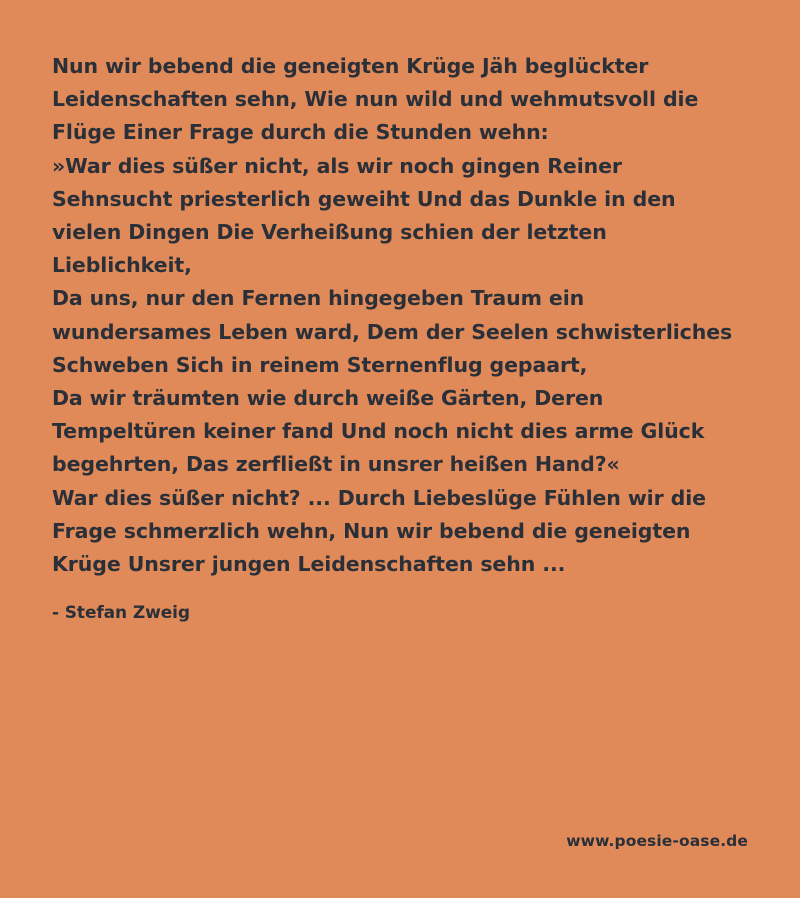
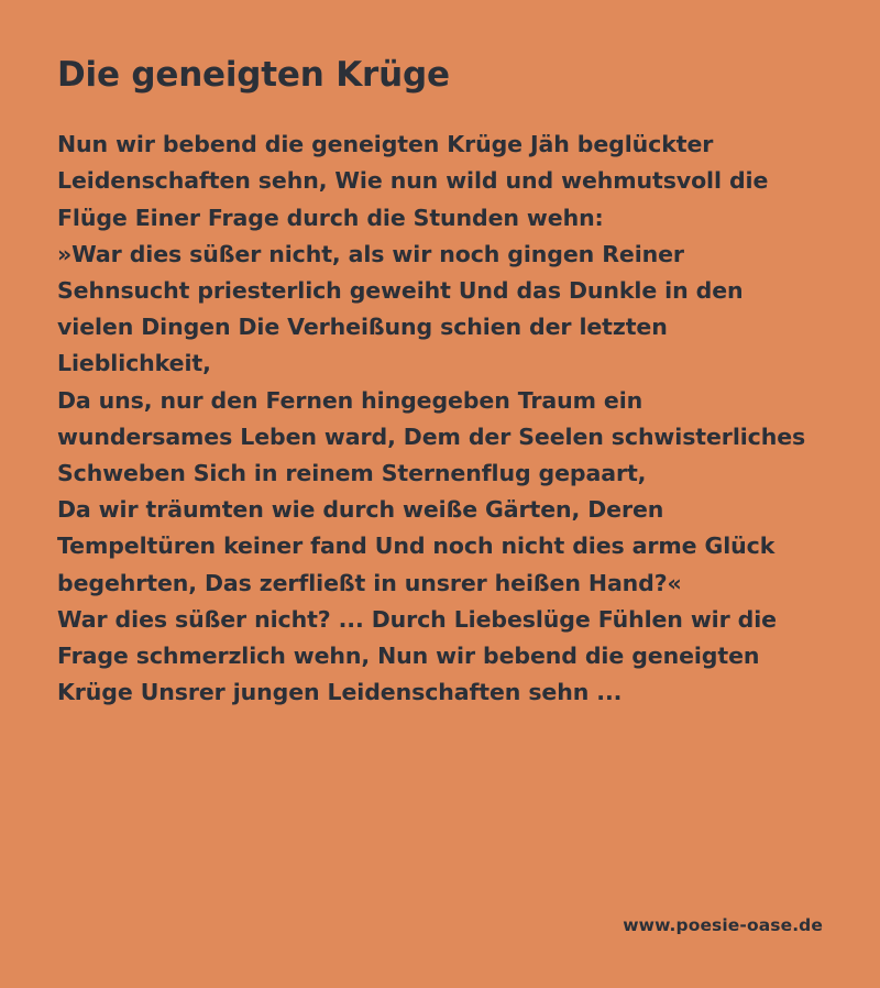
+ Die geneigten Krüge
  Nun wir bebend die geneigten Krüge Jäh beglückter Leidenschaften sehn, Wie nun wild und wehmutsvoll die Flüge Einer Frage durch die Stunden wehn:
  »War dies süßer nicht, als wir noch gingen Reiner Sehnsucht priesterlich geweiht Und das Dunkle in den vielen Dingen Die Verheißung schien der letzten Lieblichkeit,
  Da uns, nur den Fernen hingegeben Traum ein wundersames Leben ward, Dem der Seelen schwisterliches Schweben Sich in reinem Sternenflug gepaart,
  Da wir träumten wie durch weiße Gärten, Deren Tempeltüren keiner fand Und noch nicht dies arme Glück begehrten, Das zerfließt in unsrer heißen Hand?«
  War dies süßer nicht? ... Durch Liebeslüge Fühlen wir die Frage schmerzlich wehn, Nun wir bebend die geneigten Krüge Unsrer jungen Leidenschaften sehn ...
- - Stefan Zweig
  www.poesie-oase.de
